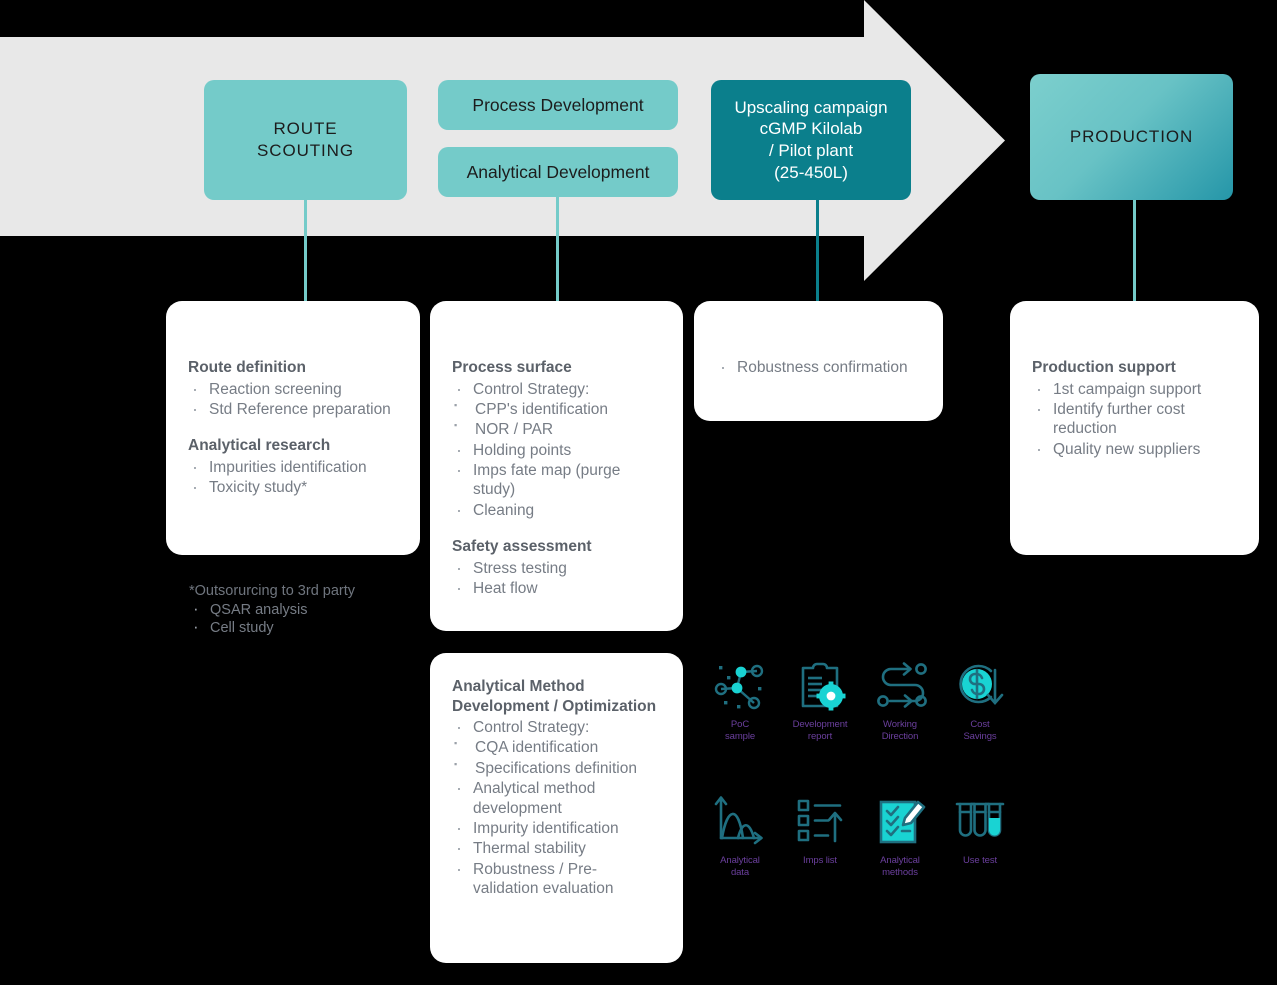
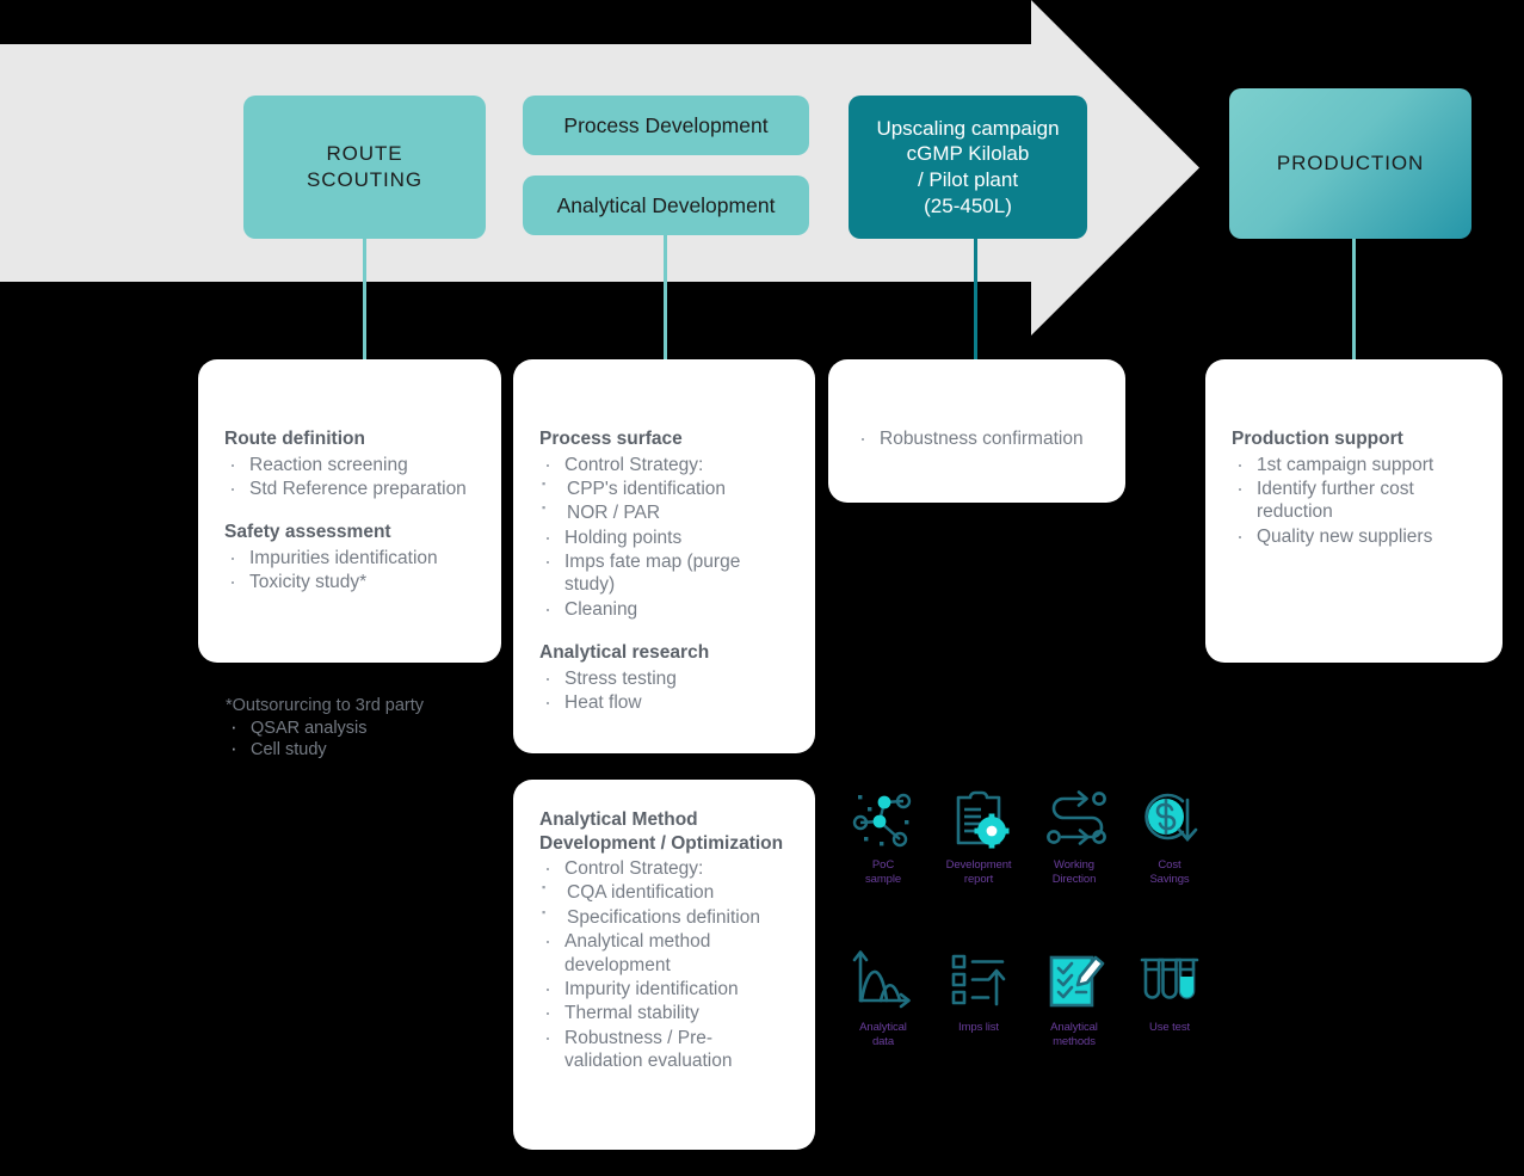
  ROUTE
  SCOUTING
  Process Development
  Analytical Development
  Upscaling campaign
  cGMP Kilolab
  / Pilot plant
  (25-450L)
  PRODUCTION
  Route definition
  Reaction screening
  Std Reference preparation
- Analytical research
+ Safety assessment
  Impurities identification
  Toxicity study*
  Process surface
  Control Strategy:
  CPP's identification
  NOR / PAR
  Holding points
  Imps fate map (purge study)
  Cleaning
- Safety assessment
+ Analytical research
  Stress testing
  Heat flow
  Robustness confirmation
  Production support
  1st campaign support
  Identify further cost reduction
  Quality new suppliers
  Analytical Method Development / Optimization
  Control Strategy:
  CQA identification
  Specifications definition
  Analytical method development
  Impurity identification
  Thermal stability
  Robustness / Pre-validation evaluation
  *Outsorurcing to 3rd party
  QSAR analysis
  Cell study
  PoC
  sample
  Development
  report
  Working
  Direction
  Cost
  Savings
  Analytical
  data
  Imps list
  Analytical
  methods
  Use test
